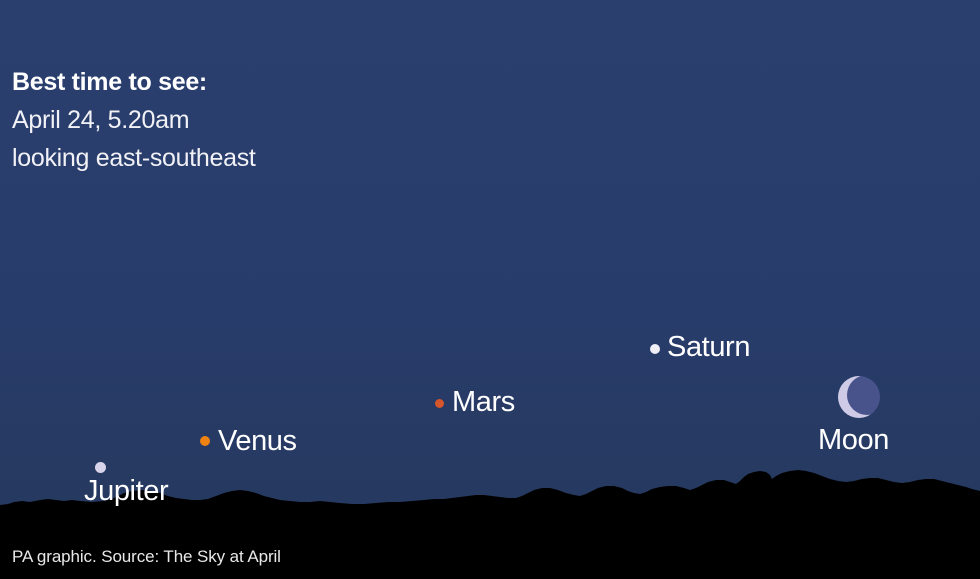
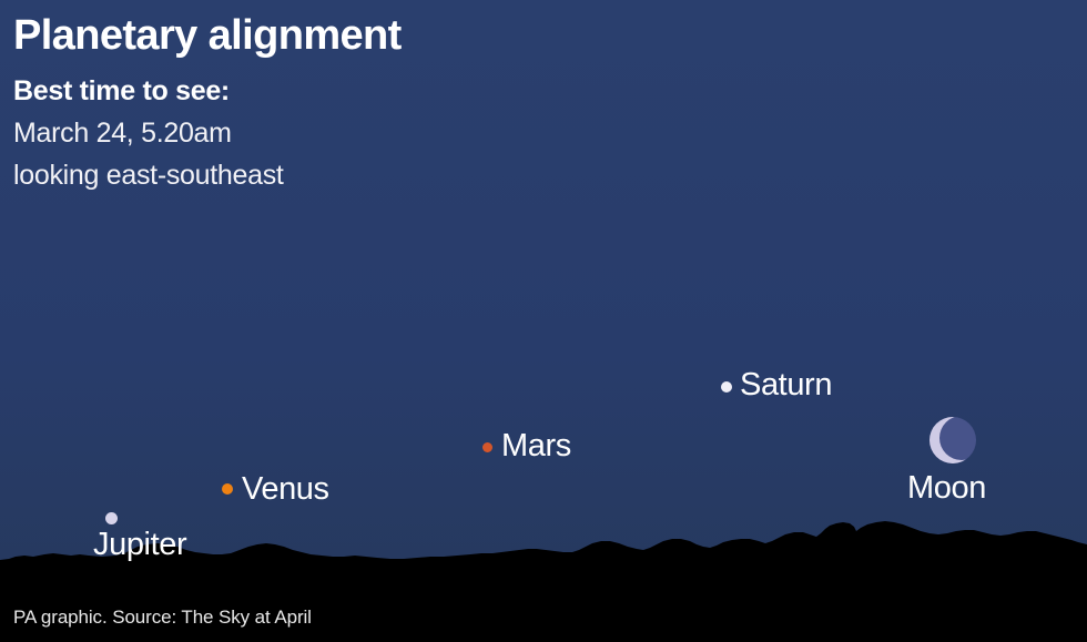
+ Planetary alignment
  Best time to see:
- April 24, 5.20am
+ March 24, 5.20am
  looking east-southeast
  Jupiter
  Venus
  Mars
  Saturn
  Moon
  PA graphic. Source: The Sky at April
